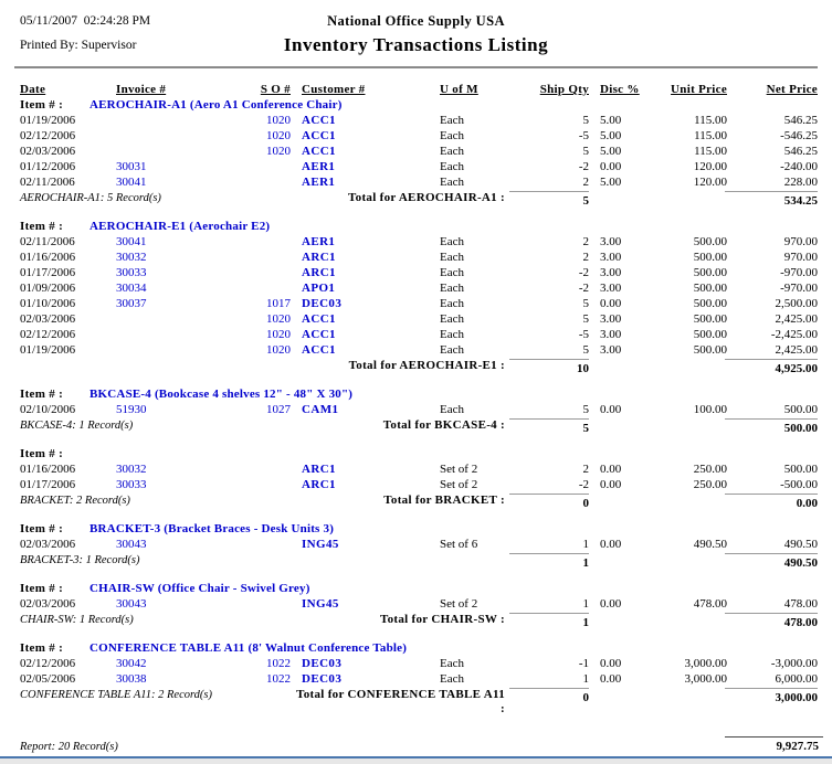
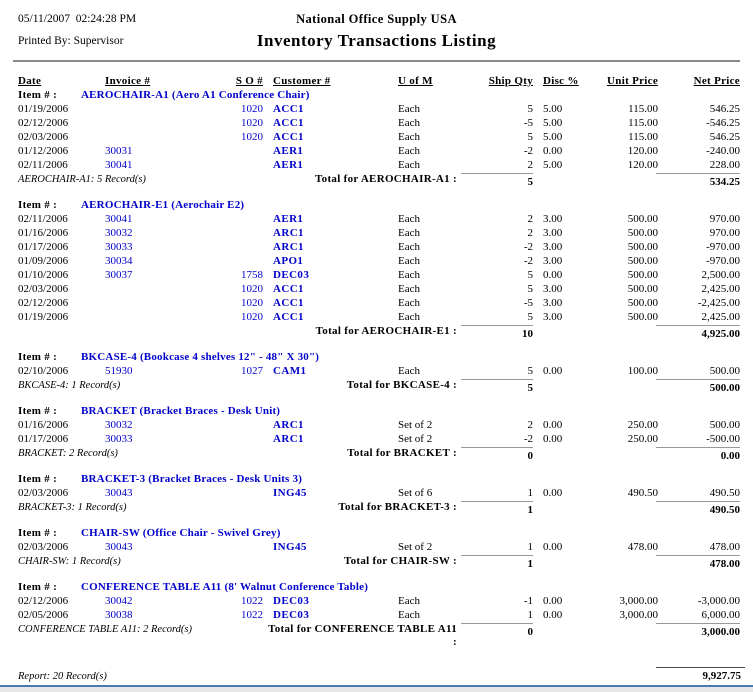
  05/11/2007 02:24:28 PM
  Printed By: Supervisor
  National Office Supply USA
  Inventory Transactions Listing
  Date
  Invoice #
  S O #
  Customer #
  U of M
  Ship Qty
  Disc %
  Unit Price
  Net Price
  Item # :
  AEROCHAIR-A1 (Aero A1 Conference Chair)
  01/19/2006
  1020
  ACC1
  Each
  5
  5.00
  115.00
  546.25
  02/12/2006
  1020
  ACC1
  Each
  -5
  5.00
  115.00
  -546.25
  02/03/2006
  1020
  ACC1
  Each
  5
  5.00
  115.00
  546.25
  01/12/2006
  30031
  AER1
  Each
  -2
  0.00
  120.00
  -240.00
  02/11/2006
  30041
  AER1
  Each
  2
  5.00
  120.00
  228.00
  AEROCHAIR-A1: 5 Record(s)
  Total for AEROCHAIR-A1 :
  5
  534.25
  Item # :
  AEROCHAIR-E1 (Aerochair E2)
  02/11/2006
  30041
  AER1
  Each
  2
  3.00
  500.00
  970.00
  01/16/2006
  30032
  ARC1
  Each
  2
  3.00
  500.00
  970.00
  01/17/2006
  30033
  ARC1
  Each
  -2
  3.00
  500.00
  -970.00
  01/09/2006
  30034
  APO1
  Each
  -2
  3.00
  500.00
  -970.00
  01/10/2006
  30037
- 1017
+ 1758
  DEC03
  Each
  5
  0.00
  500.00
  2,500.00
  02/03/2006
  1020
  ACC1
  Each
  5
  3.00
  500.00
  2,425.00
  02/12/2006
  1020
  ACC1
  Each
  -5
  3.00
  500.00
  -2,425.00
  01/19/2006
  1020
  ACC1
  Each
  5
  3.00
  500.00
  2,425.00
  Total for AEROCHAIR-E1 :
  10
  4,925.00
  Item # :
  BKCASE-4 (Bookcase 4 shelves 12" - 48" X 30")
  02/10/2006
  51930
  1027
  CAM1
  Each
  5
  0.00
  100.00
  500.00
  BKCASE-4: 1 Record(s)
  Total for BKCASE-4 :
  5
  500.00
  Item # :
+ BRACKET (Bracket Braces - Desk Unit)
  01/16/2006
  30032
  ARC1
  Set of 2
  2
  0.00
  250.00
  500.00
  01/17/2006
  30033
  ARC1
  Set of 2
  -2
  0.00
  250.00
  -500.00
  BRACKET: 2 Record(s)
  Total for BRACKET :
  0
  0.00
  Item # :
  BRACKET-3 (Bracket Braces - Desk Units 3)
  02/03/2006
  30043
  ING45
  Set of 6
  1
  0.00
  490.50
  490.50
  BRACKET-3: 1 Record(s)
+ Total for BRACKET-3 :
  1
  490.50
  Item # :
  CHAIR-SW (Office Chair - Swivel Grey)
  02/03/2006
  30043
  ING45
  Set of 2
  1
  0.00
  478.00
  478.00
  CHAIR-SW: 1 Record(s)
  Total for CHAIR-SW :
  1
  478.00
  Item # :
  CONFERENCE TABLE A11 (8' Walnut Conference Table)
  02/12/2006
  30042
  1022
  DEC03
  Each
  -1
  0.00
  3,000.00
  -3,000.00
  02/05/2006
  30038
  1022
  DEC03
  Each
  1
  0.00
  3,000.00
  6,000.00
  CONFERENCE TABLE A11: 2 Record(s)
  Total for CONFERENCE TABLE A11
  :
  0
  3,000.00
  Report: 20 Record(s)
  9,927.75
